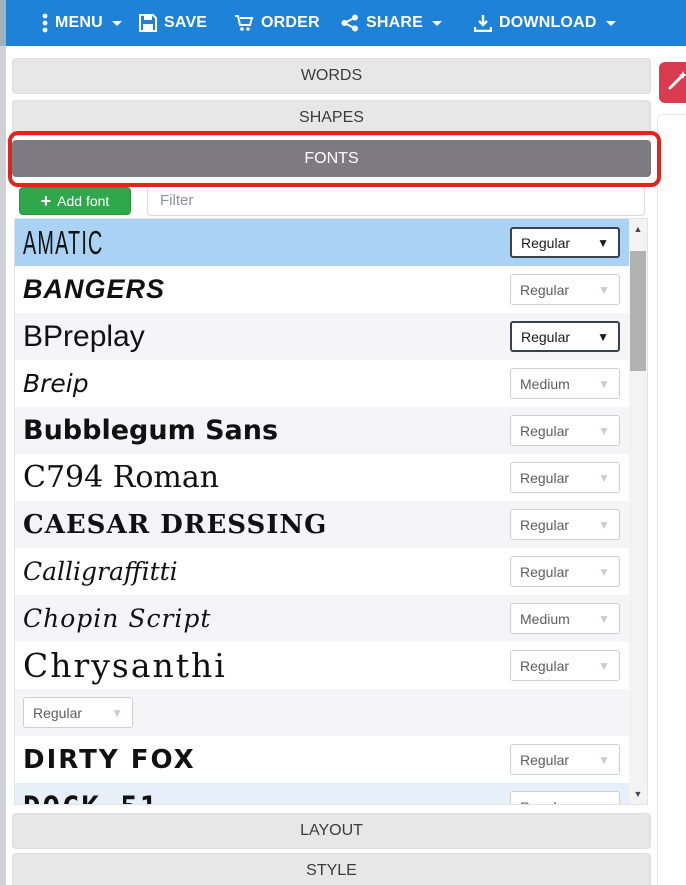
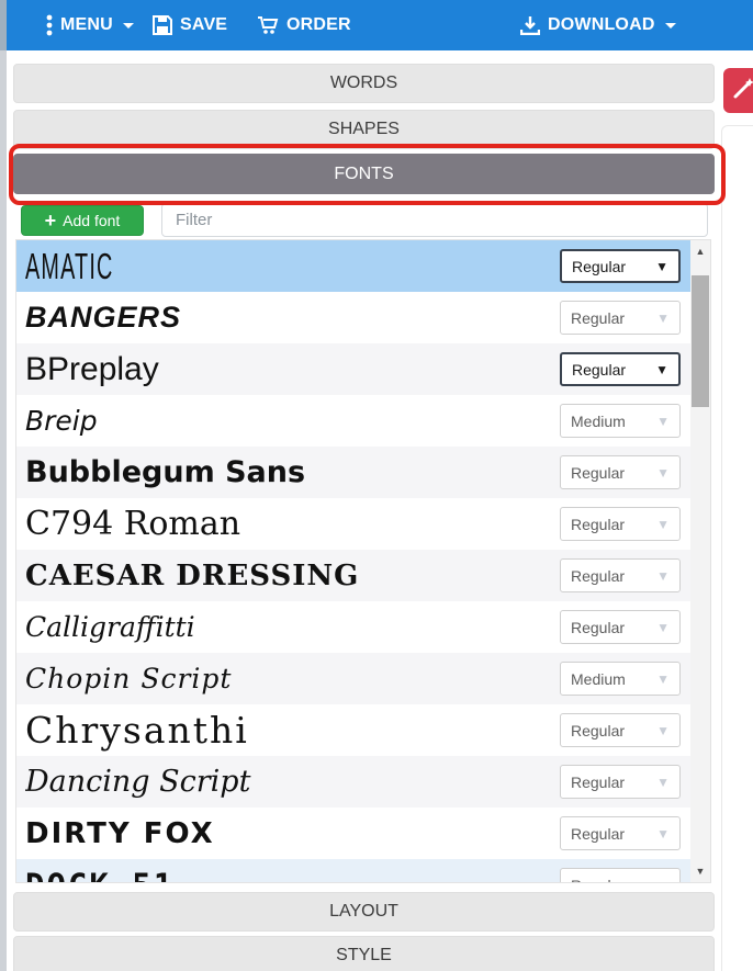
  MENU
  SAVE
  ORDER
- SHARE
  DOWNLOAD
  WORDS
  SHAPES
  FONTS
  +
  Add font
  Filter
  AMATIC
  Regular
  ▼
  BANGERS
  Regular
  ▼
  BPreplay
  Regular
  ▼
  Breip
  Medium
  ▼
  Bubblegum Sans
  Regular
  ▼
  C794 Roman
  Regular
  ▼
  CAESAR DRESSING
  Regular
  ▼
  Calligraffitti
  Regular
  ▼
  Chopin Script
  Medium
  ▼
  Chrysanthi
  Regular
  ▼
+ Dancing Script
  Regular
  ▼
  DIRTY FOX
  Regular
  ▼
  ▲
  ▼
  LAYOUT
  STYLE
